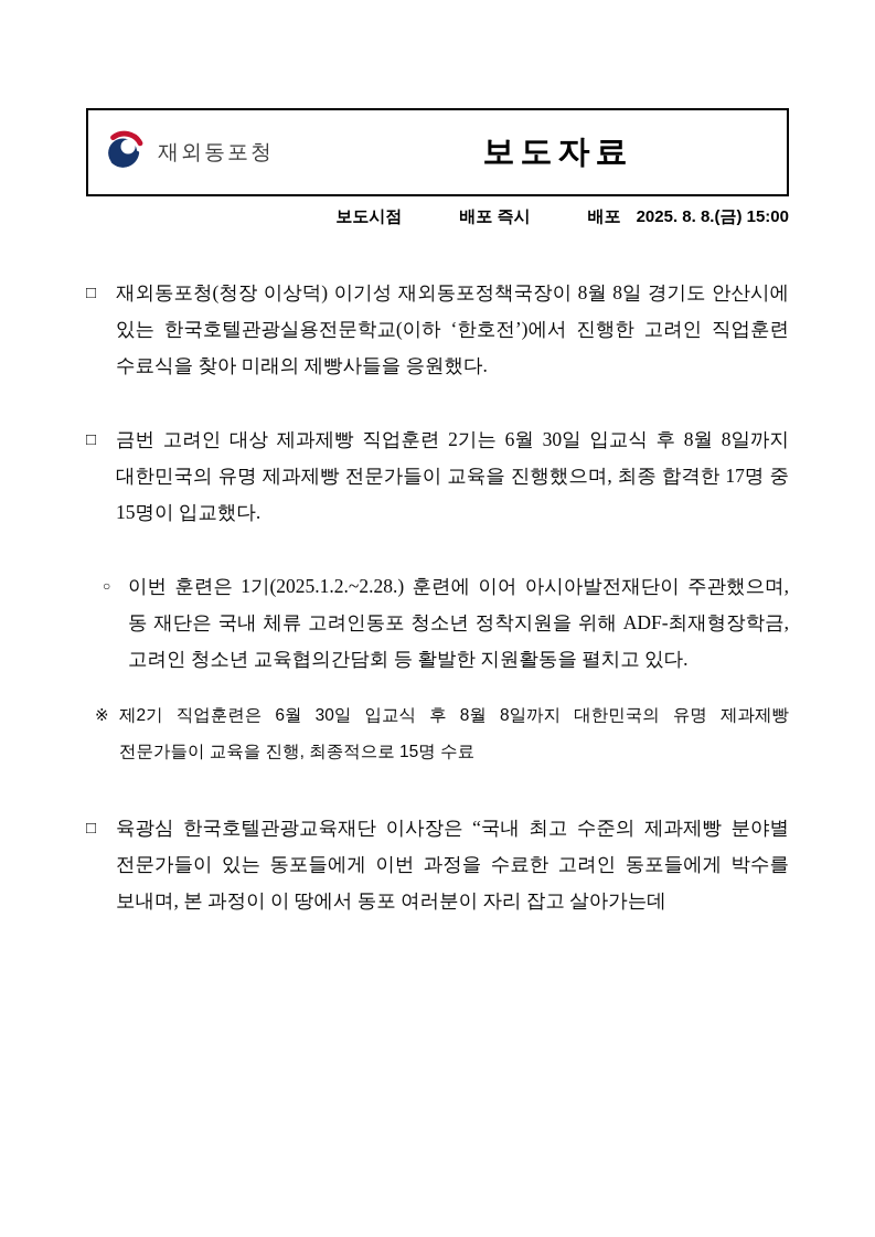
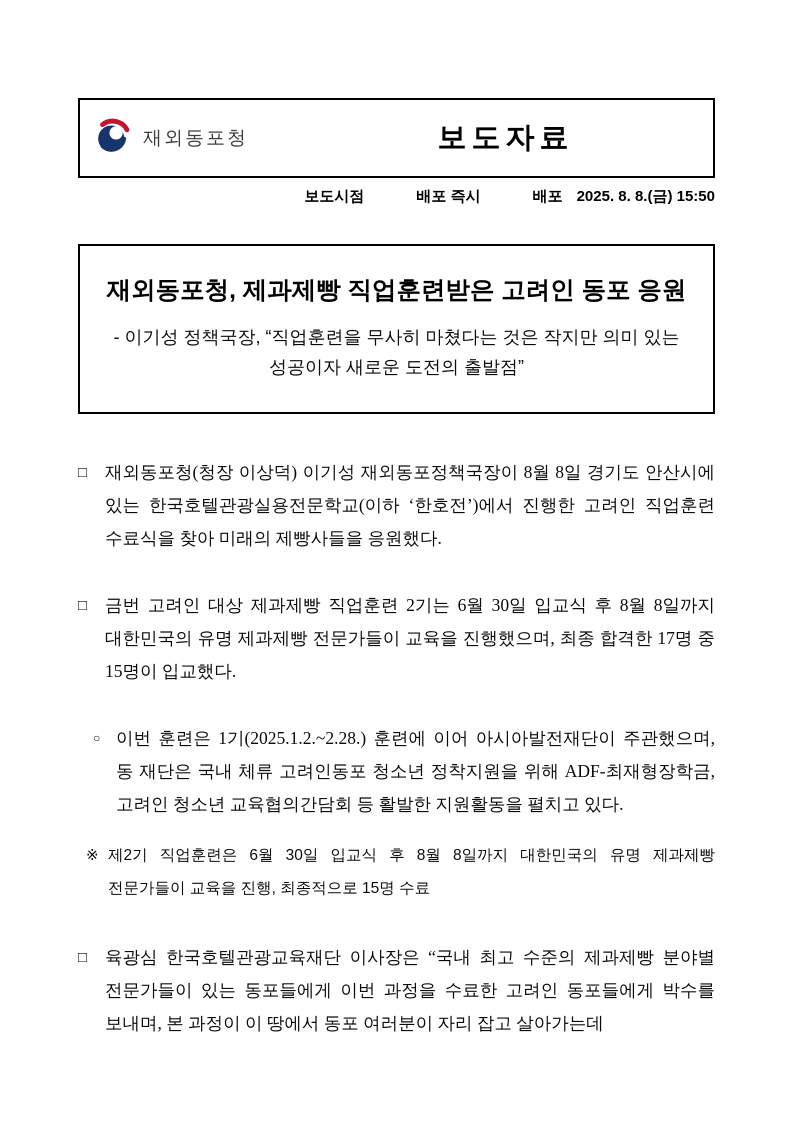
  재외동포청
  보도자료
  보도시점
  배포 즉시
  배포
- 2025. 8. 8.(금) 15:00
+ 2025. 8. 8.(금) 15:50
+ 재외동포청, 제과제빵 직업훈련받은 고려인 동포 응원
+ - 이기성 정책국장, “직업훈련을 무사히 마쳤다는 것은 작지만 의미 있는
+ 성공이자 새로운 도전의 출발점”
  □
  재외동포청(청장 이상덕) 이기성 재외동포정책국장이 8월 8일 경기도 안산시에 있는 한국호텔관광실용전문학교(이하 ‘한호전’)에서 진행한 고려인 직업훈련 수료식을 찾아 미래의 제빵사들을 응원했다.
  □
  금번 고려인 대상 제과제빵 직업훈련 2기는 6월 30일 입교식 후 8월 8일까지 대한민국의 유명 제과제빵 전문가들이 교육을 진행했으며, 최종 합격한 17명 중 15명이 입교했다.
  ○
  이번 훈련은 1기(2025.1.2.~2.28.) 훈련에 이어 아시아발전재단이 주관했으며, 동 재단은 국내 체류 고려인동포 청소년 정착지원을 위해 ADF-최재형장학금, 고려인 청소년 교육협의간담회 등 활발한 지원활동을 펼치고 있다.
  ※
  제2기 직업훈련은 6월 30일 입교식 후 8월 8일까지 대한민국의 유명 제과제빵 전문가들이 교육을 진행, 최종적으로 15명 수료
  □
  육광심 한국호텔관광교육재단 이사장은 “국내 최고 수준의 제과제빵 분야별 전문가들이 있는 동포들에게 이번 과정을 수료한 고려인 동포들에게 박수를 보내며, 본 과정이 이 땅에서 동포 여러분이 자리 잡고 살아가는데
